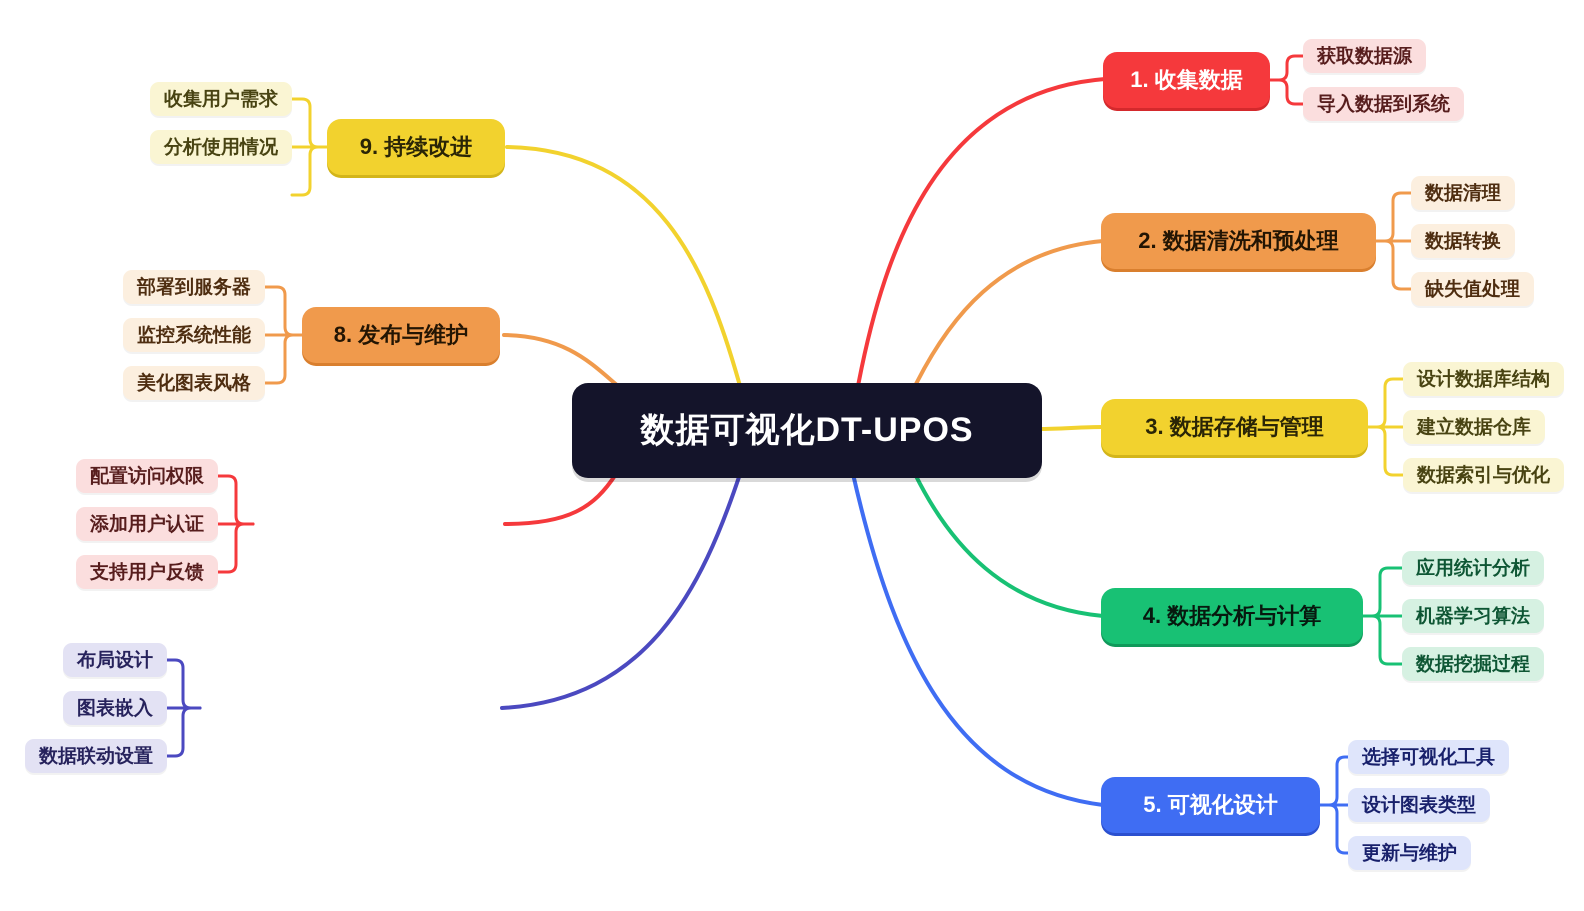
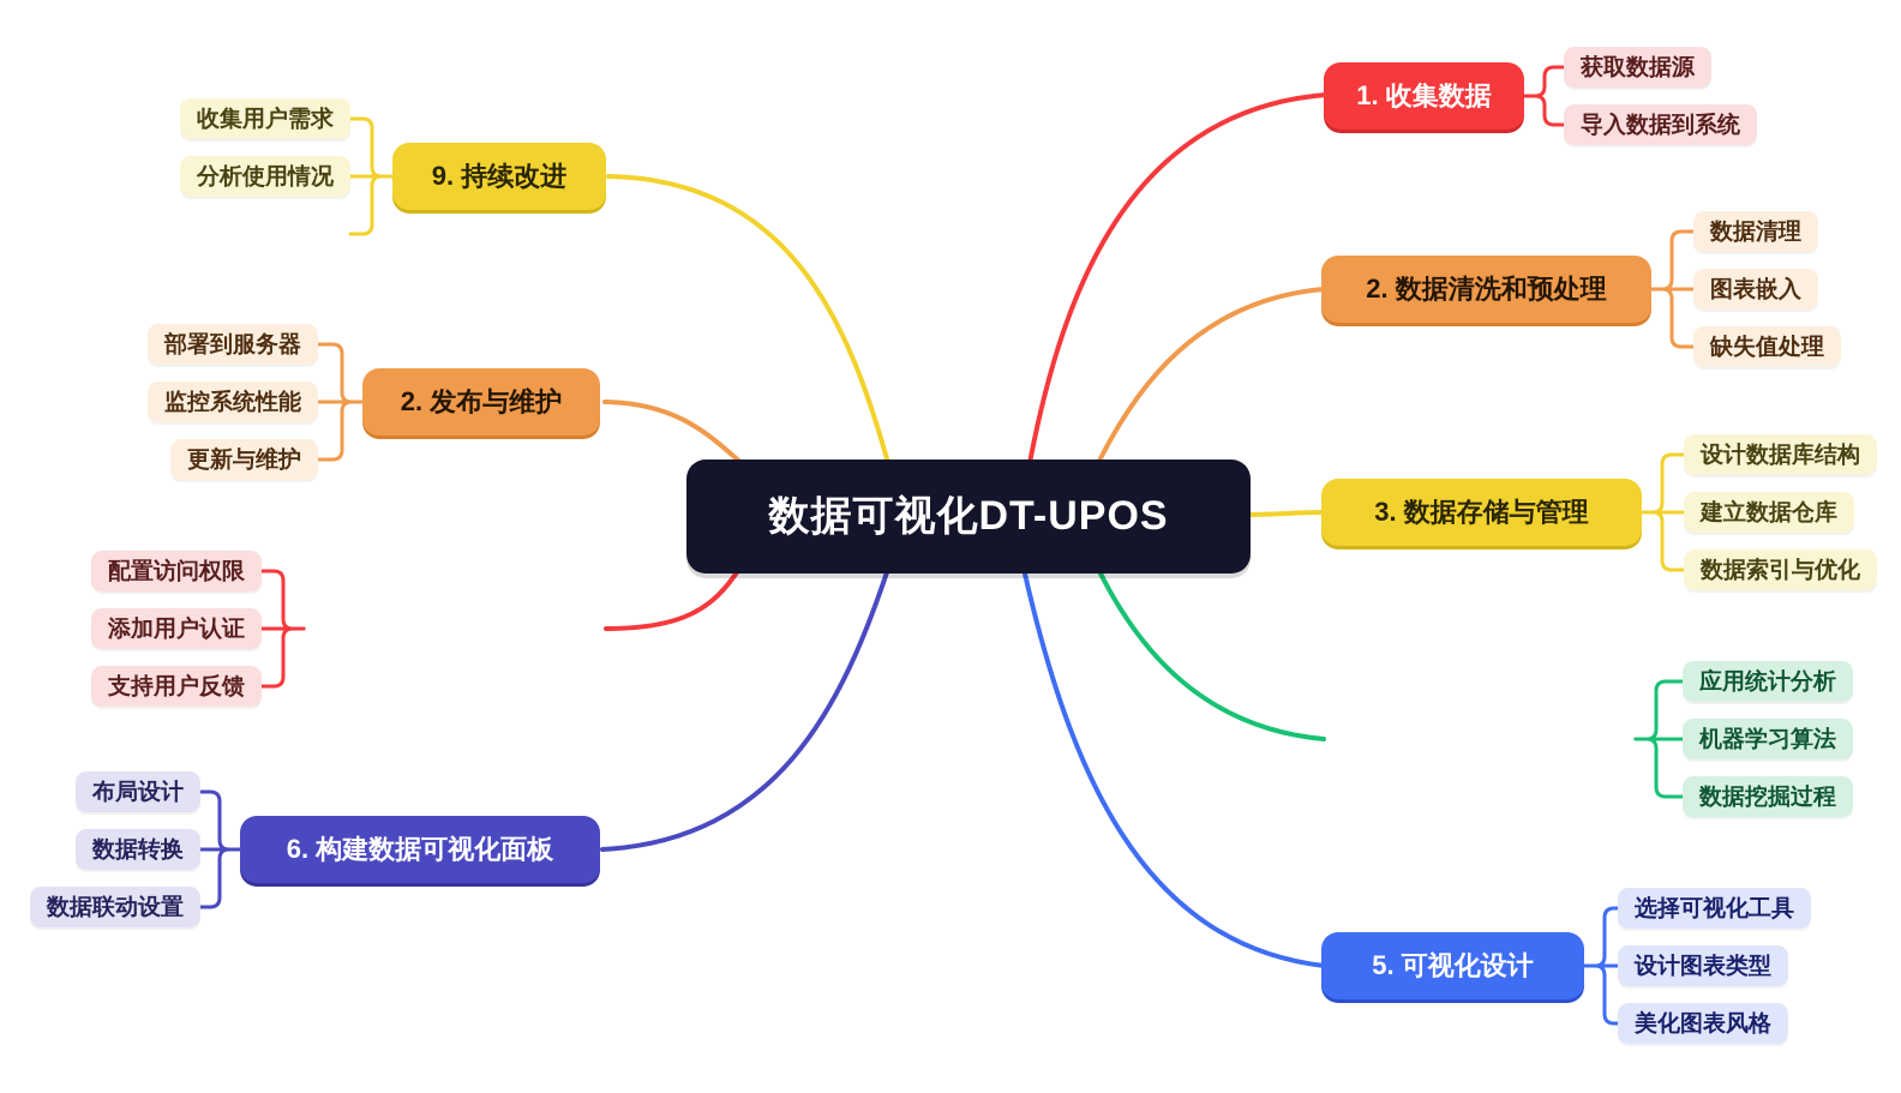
  数据可视化DT-UPOS
  1. 收集数据
  获取数据源
  导入数据到系统
  2. 数据清洗和预处理
  数据清理
- 数据转换
+ 图表嵌入
  缺失值处理
  3. 数据存储与管理
  设计数据库结构
  建立数据仓库
  数据索引与优化
- 4. 数据分析与计算
  应用统计分析
  机器学习算法
  数据挖掘过程
  5. 可视化设计
  选择可视化工具
  设计图表类型
- 更新与维护
+ 美化图表风格
+ 6. 构建数据可视化面板
  布局设计
- 图表嵌入
+ 数据转换
  数据联动设置
  配置访问权限
  添加用户认证
  支持用户反馈
- 8. 发布与维护
+ 2. 发布与维护
  部署到服务器
  监控系统性能
- 美化图表风格
+ 更新与维护
  9. 持续改进
  收集用户需求
  分析使用情况
